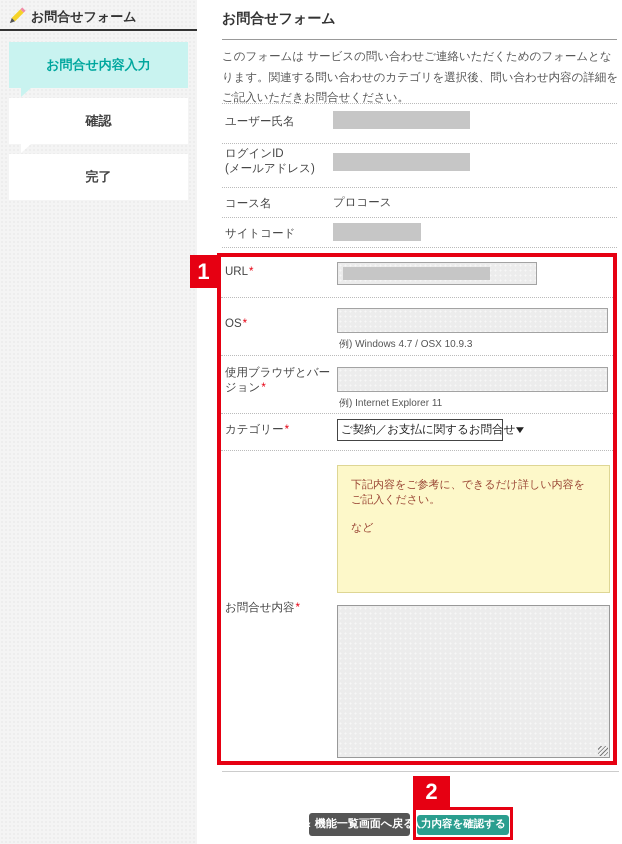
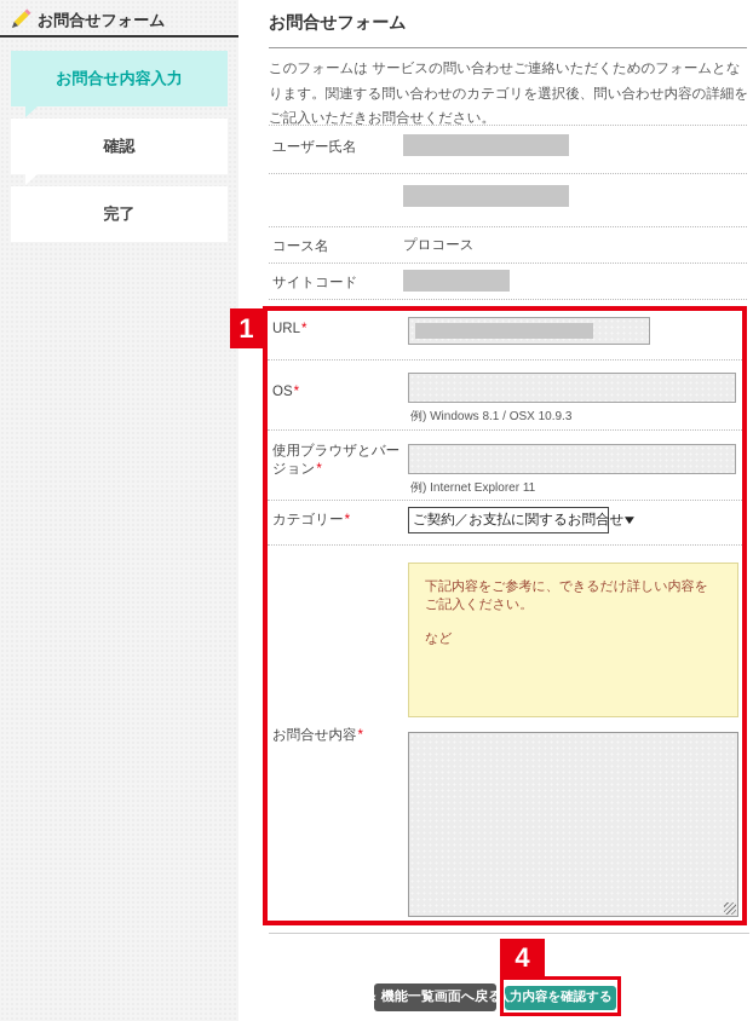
  お問合せフォーム
  お問合せ内容入力
  確認
  完了
  お問合せフォーム
  このフォームは サービスの問い合わせご連絡いただくためのフォームとなります。関連する問い合わせのカテゴリを選択後、問い合わせ内容の詳細をご記入いただきお問合せください。
  ユーザー氏名
- ログインID
- (メールアドレス)
  コース名
  プロコース
  サイトコード
  1
  URL*
  OS*
- 例) Windows 4.7 / OSX 10.9.3
+ 例) Windows 8.1 / OSX 10.9.3
  使用ブラウザとバージョン*
  例) Internet Explorer 11
  カテゴリー*
  ご契約／お支払に関するお問合せ
  ▼
  下記内容をご参考に、できるだけ詳しい内容をご記入ください。
  など
  お問合せ内容*
- 2
+ 4
  «
  機能一覧画面へ戻る
  入力内容を確認する
  »
